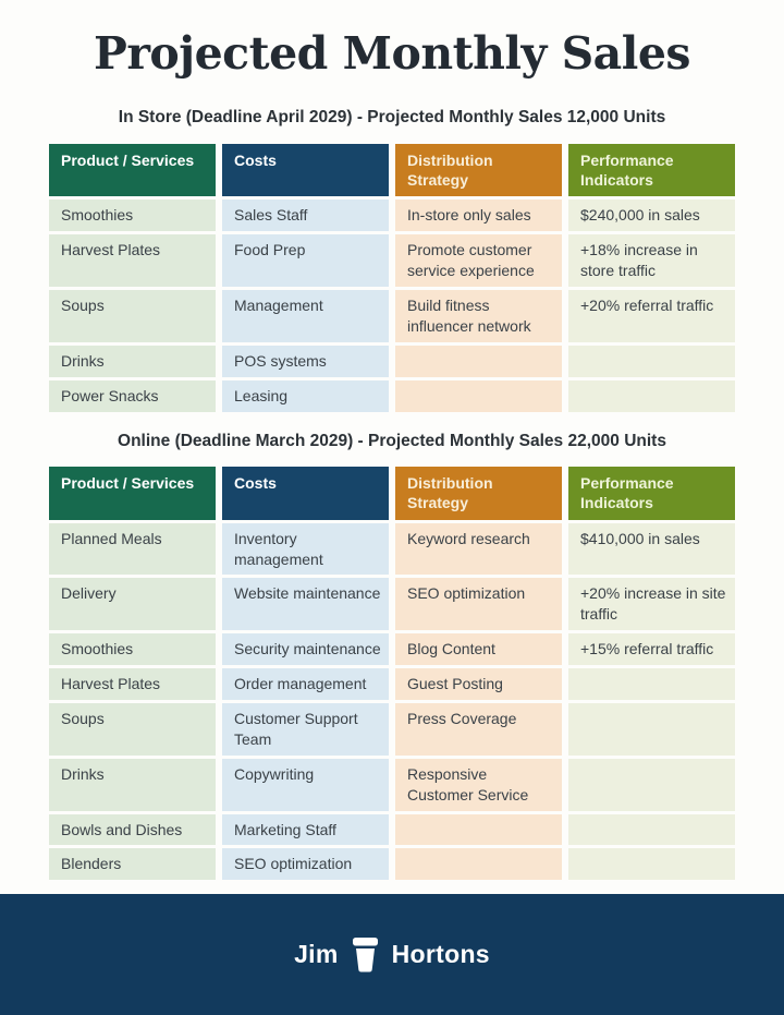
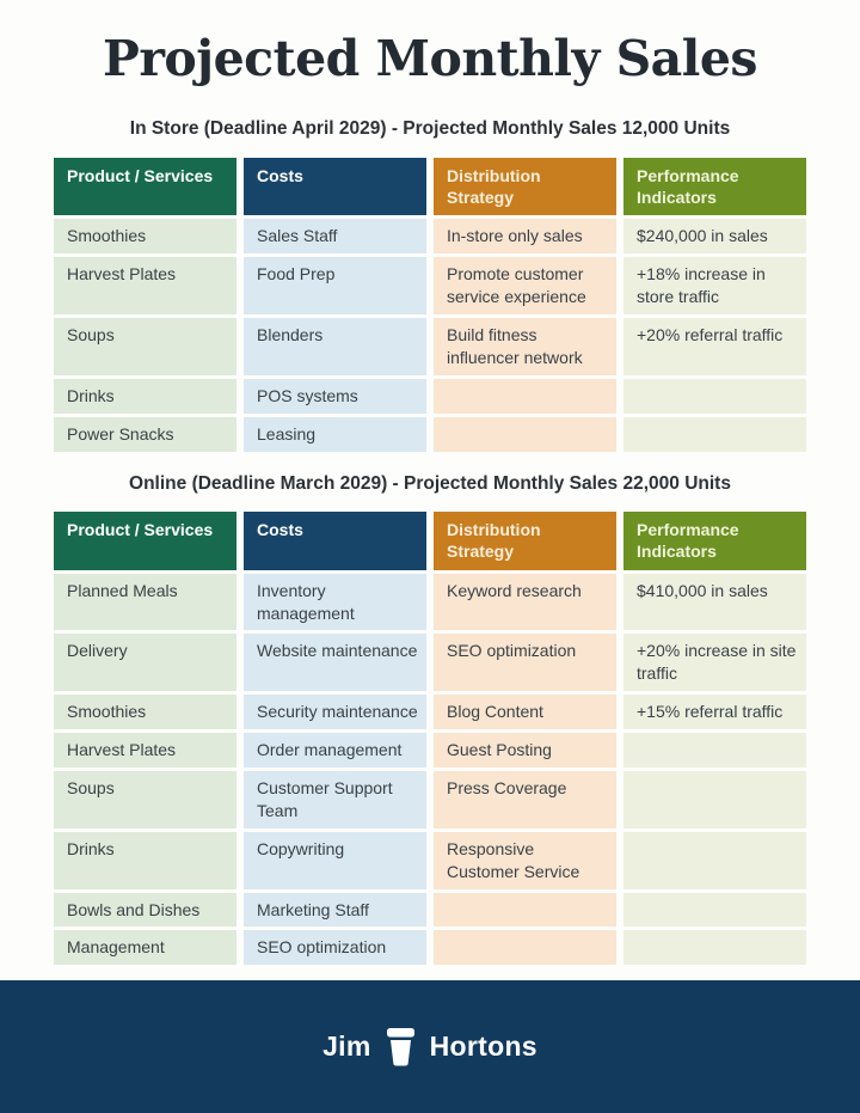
  Projected Monthly Sales
  In Store (Deadline April 2029) - Projected Monthly Sales 12,000 Units
  Product / Services
  Costs
  Distribution Strategy
  Performance Indicators
  Smoothies
  Sales Staff
  In-store only sales
  $240,000 in sales
  Harvest Plates
  Food Prep
  Promote customer service experience
  +18% increase in store traffic
  Soups
- Management
+ Blenders
  Build fitness influencer network
  +20% referral traffic
  Drinks
  POS systems
  Power Snacks
  Leasing
  Online (Deadline March 2029) - Projected Monthly Sales 22,000 Units
  Product / Services
  Costs
  Distribution Strategy
  Performance Indicators
  Planned Meals
  Inventory management
  Keyword research
  $410,000 in sales
  Delivery
  Website maintenance
  SEO optimization
  +20% increase in site traffic
  Smoothies
  Security maintenance
  Blog Content
  +15% referral traffic
  Harvest Plates
  Order management
  Guest Posting
  Soups
  Customer Support Team
  Press Coverage
  Drinks
  Copywriting
  Responsive Customer Service
  Bowls and Dishes
  Marketing Staff
- Blenders
+ Management
  SEO optimization
  Jim
  Hortons
